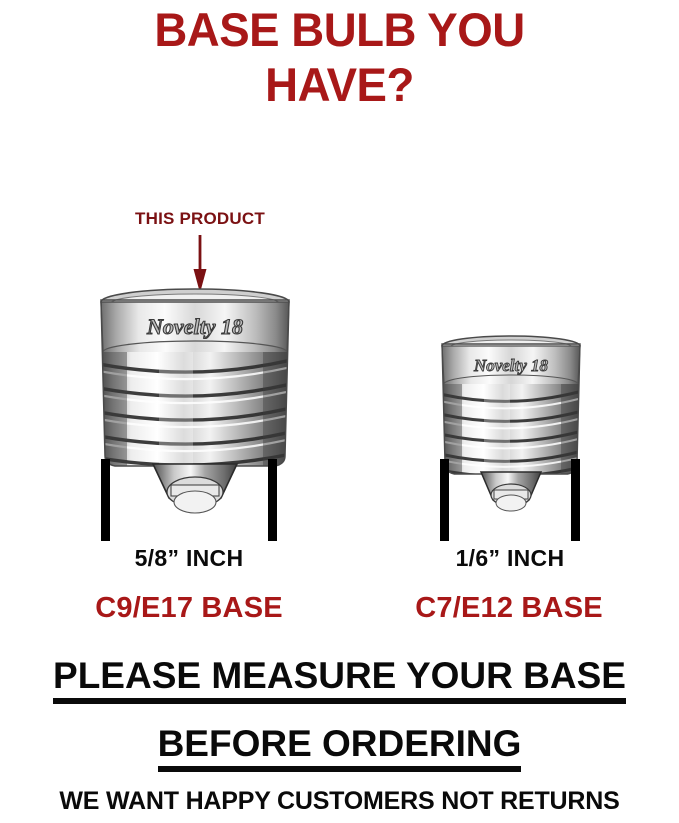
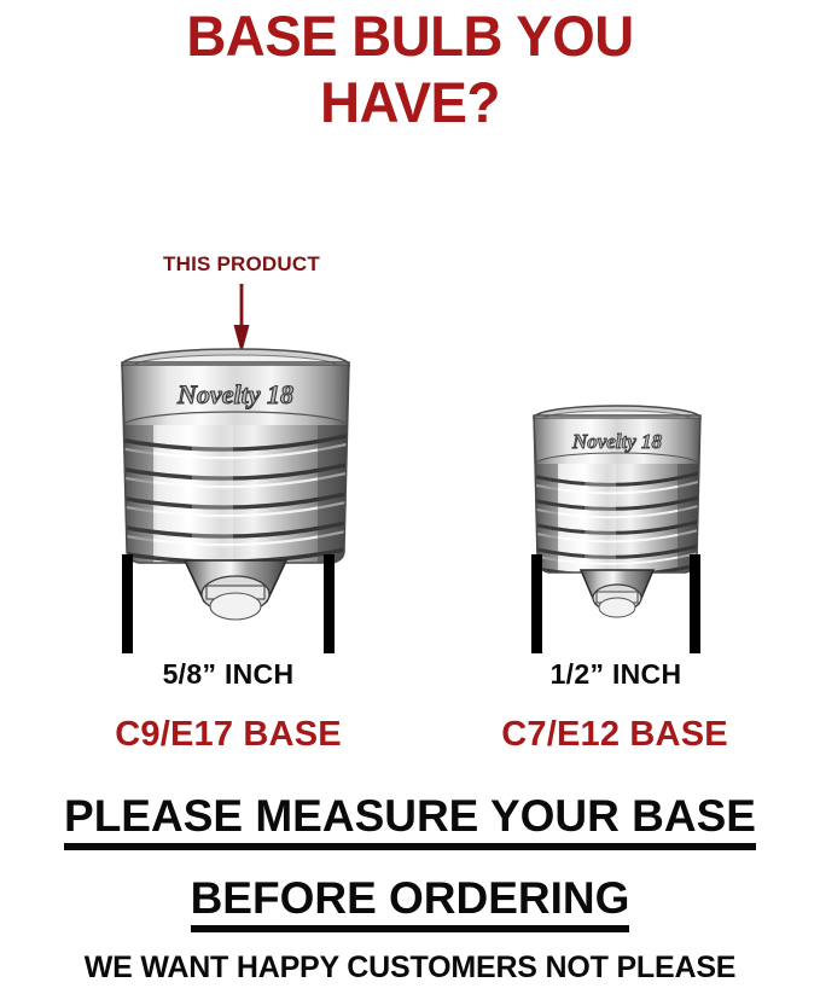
  BASE BULB YOU
  HAVE?
  THIS PRODUCT
  Novelty 18
  5/8” INCH
  C9/E17 BASE
  Novelty 18
- 1/6” INCH
+ 1/2” INCH
  C7/E12 BASE
  PLEASE MEASURE YOUR BASE
  BEFORE ORDERING
- WE WANT HAPPY CUSTOMERS NOT RETURNS
+ WE WANT HAPPY CUSTOMERS NOT PLEASE
